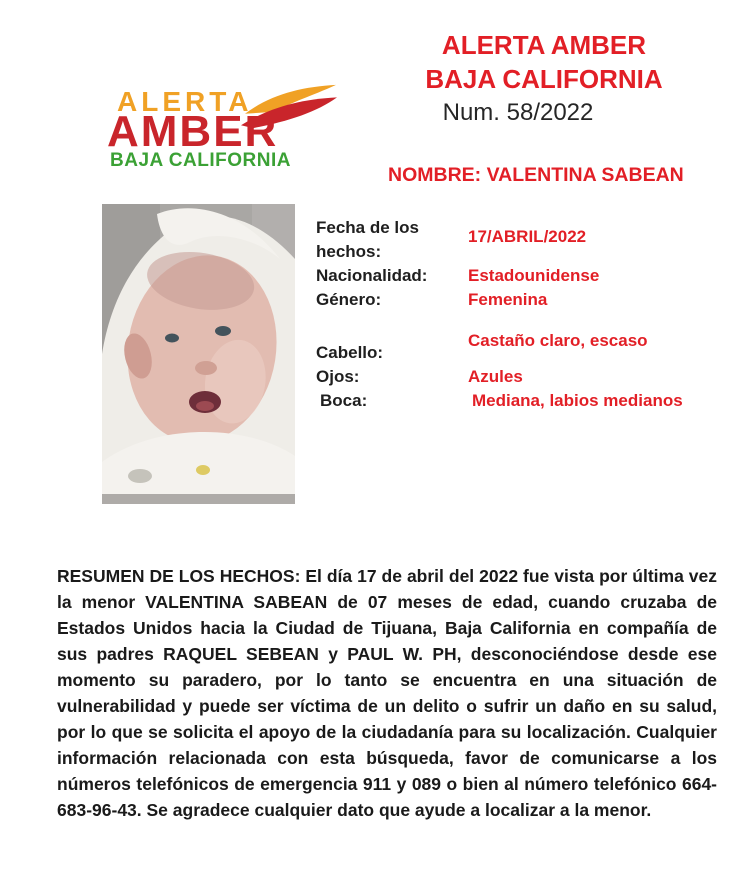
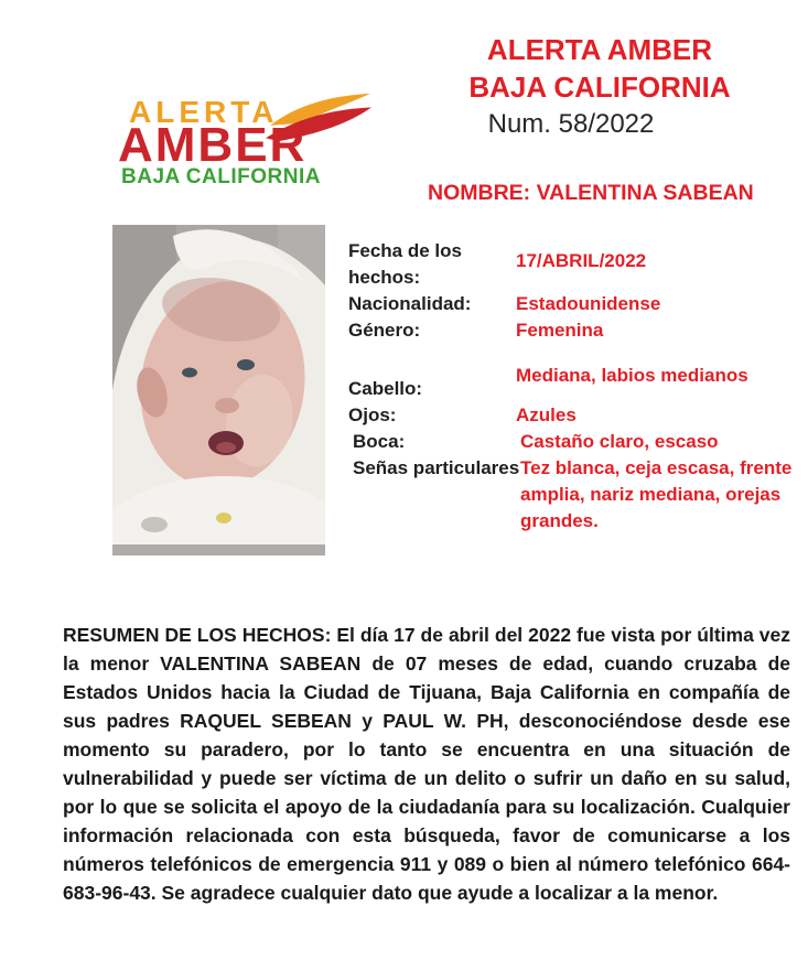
  ALERTA
  AMBER
  BAJA CALIFORNIA
  ALERTA AMBER
  BAJA CALIFORNIA
  Num. 58/2022
  NOMBRE: VALENTINA SABEAN
  Fecha de los hechos:
  17/ABRIL/2022
  Nacionalidad:
  Estadounidense
  Género:
  Femenina
  Cabello:
- Castaño claro, escaso
+ Mediana, labios medianos
  Ojos:
  Azules
  Boca:
- Mediana, labios medianos
+ Castaño claro, escaso
+ Señas particulares
+ Tez blanca, ceja escasa, frente amplia, nariz mediana, orejas grandes.
  RESUMEN DE LOS HECHOS: El día 17 de abril del 2022 fue vista por última vez la menor VALENTINA SABEAN de 07 meses de edad, cuando cruzaba de Estados Unidos hacia la Ciudad de Tijuana, Baja California en compañía de sus padres RAQUEL SEBEAN y PAUL W. PH, desconociéndose desde ese momento su paradero, por lo tanto se encuentra en una situación de vulnerabilidad y puede ser víctima de un delito o sufrir un daño en su salud, por lo que se solicita el apoyo de la ciudadanía para su localización. Cualquier información relacionada con esta búsqueda, favor de comunicarse a los números telefónicos de emergencia 911 y 089 o bien al número telefónico 664-683-96-43. Se agradece cualquier dato que ayude a localizar a la menor.
